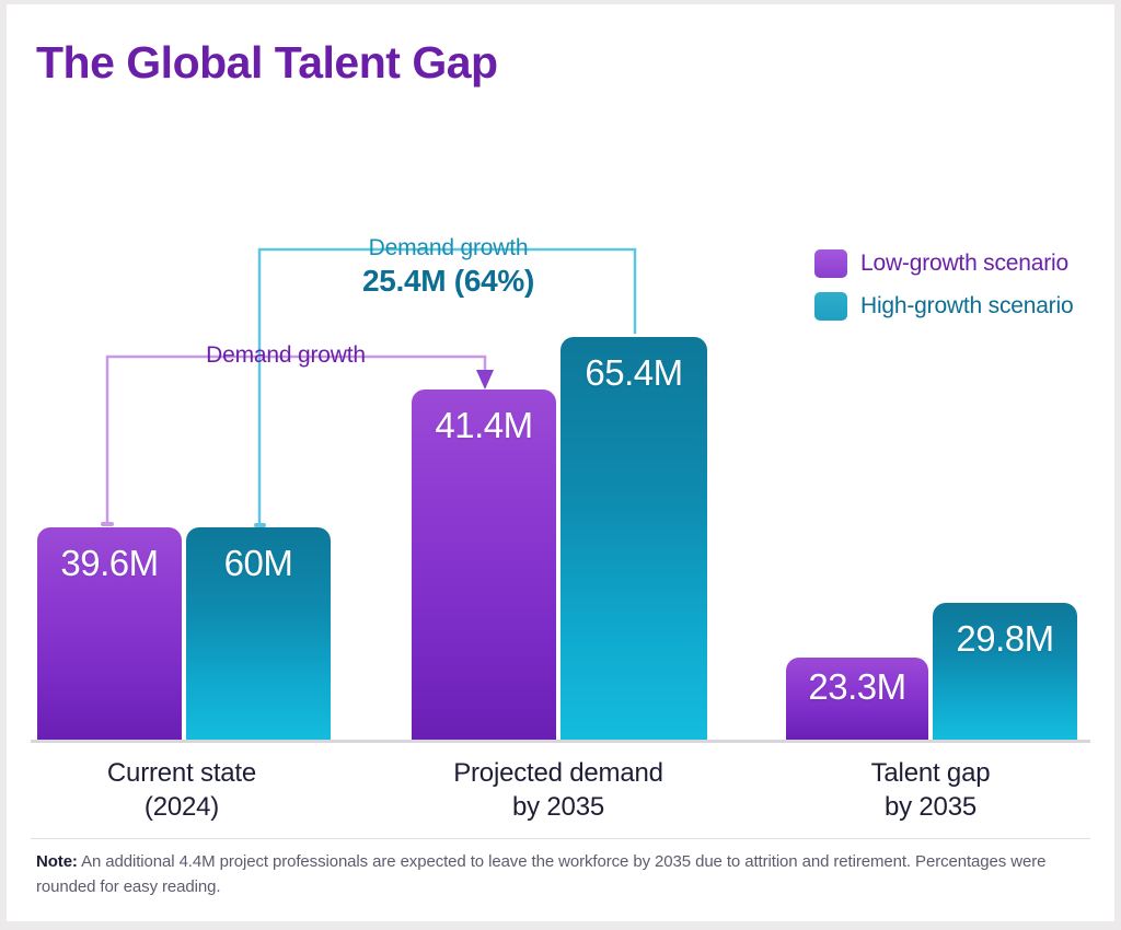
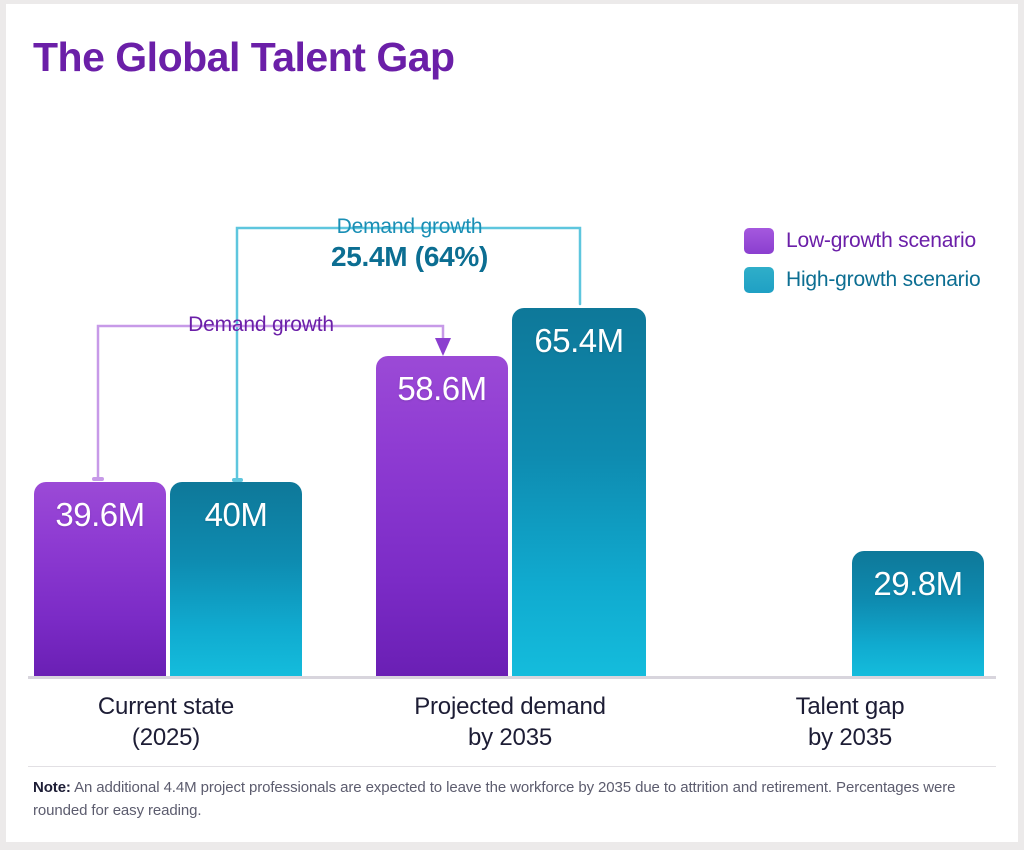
  The Global Talent Gap
  Low-growth scenario
  High-growth scenario
  Demand growth
  25.4M (64%)
  Demand growth
  39.6M
- 60M
+ 40M
- 41.4M
+ 58.6M
  65.4M
- 23.3M
  29.8M
  Current state
- (2024)
+ (2025)
  Projected demand
  by 2035
  Talent gap
  by 2035
  Note: An additional 4.4M project professionals are expected to leave the workforce by 2035 due to attrition and retirement. Percentages were rounded for easy reading.
